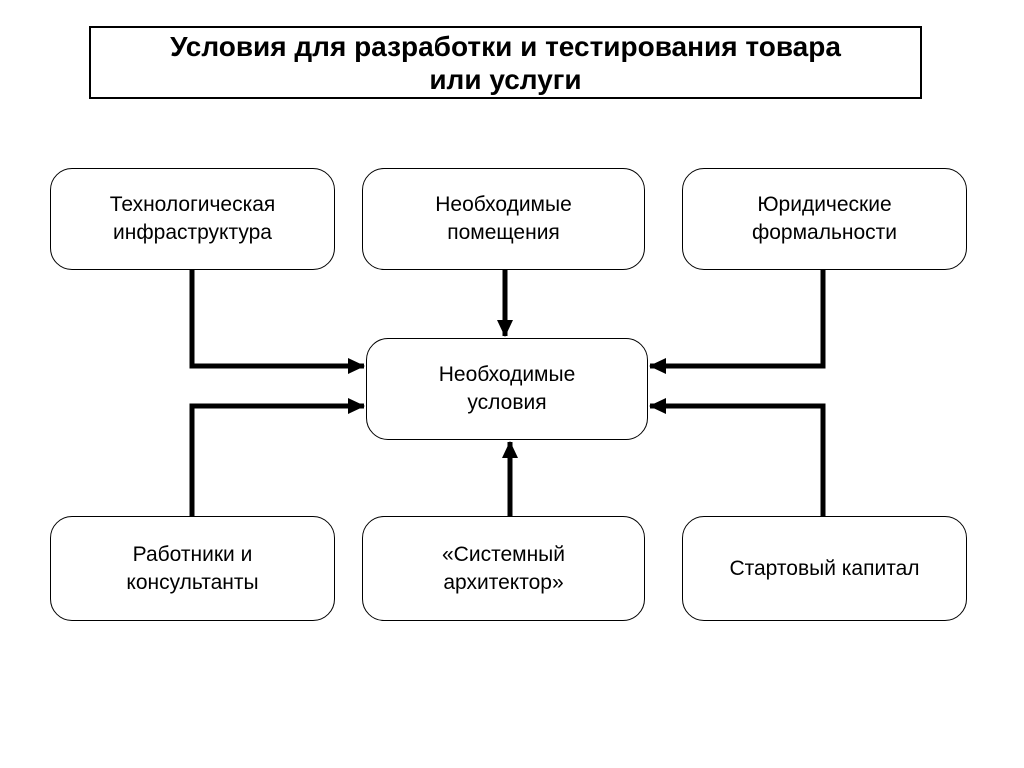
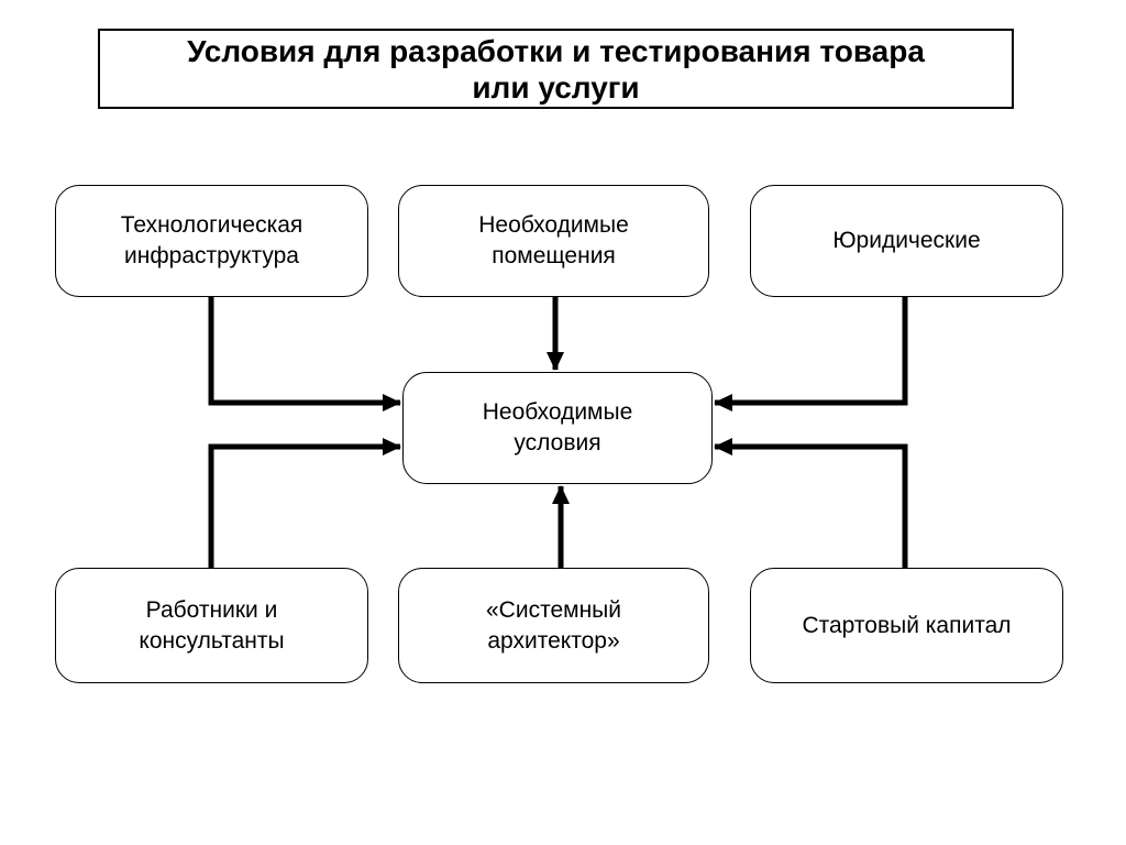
  Условия для разработки и тестирования товара
  или услуги
  Технологическая
  инфраструктура
  Необходимые
  помещения
  Юридические
- формальности
  Необходимые
  условия
  Работники и
  консультанты
  «Системный
  архитектор»
  Стартовый капитал
